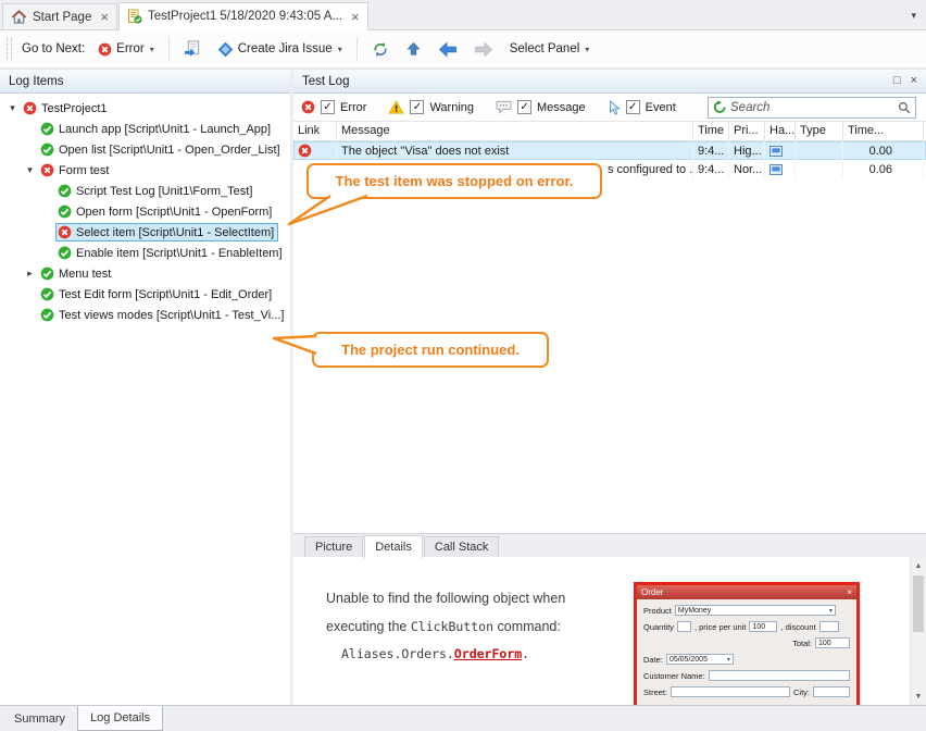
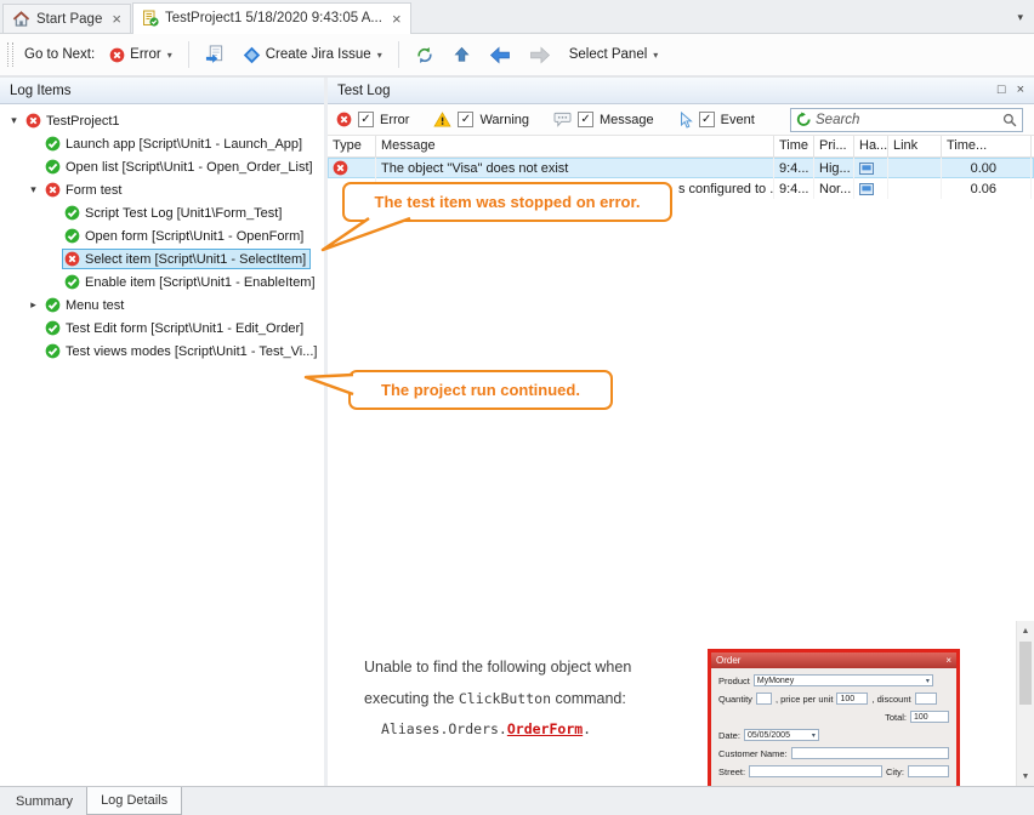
  ▾
  Start Page
  ×
  TestProject1 5/18/2020 9:43:05 A...
  ×
  Go to Next:
  Error
  ▾
  Create Jira Issue
  ▾
  Select Panel
  ▾
  Log Items
  ▾
  TestProject1
  Launch app [Script\Unit1 - Launch_App]
  Open list [Script\Unit1 - Open_Order_List]
  ▾
  Form test
  Script Test Log [Unit1\Form_Test]
  Open form [Script\Unit1 - OpenForm]
  Select item [Script\Unit1 - SelectItem]
  Enable item [Script\Unit1 - EnableItem]
  ▸
  Menu test
  Test Edit form [Script\Unit1 - Edit_Order]
  Test views modes [Script\Unit1 - Test_Vi...]
  Test Log
  □
  ×
  ✓
  Error
  ✓
  Warning
  ✓
  Message
  ✓
  Event
  Search
- Link
+ Type
  Message
  Time
  Pri...
  Ha...
- Type
+ Link
  Time...
  The object "Visa" does not exist
  9:4...
  Hig...
  0.00
  s configured to .
  9:4...
  Nor...
  0.06
- Picture
- Details
- Call Stack
  Unable to find the following object when executing the ClickButton command:
  Aliases.Orders.OrderForm.
  Order
  ×
  Product
  Quantity
  , price per unit
  , discount
  Total:
  Date:
  Customer Name:
  Street:
  City:
  Summary
  Log Details
  The test item was stopped on error.
  The project run continued.
